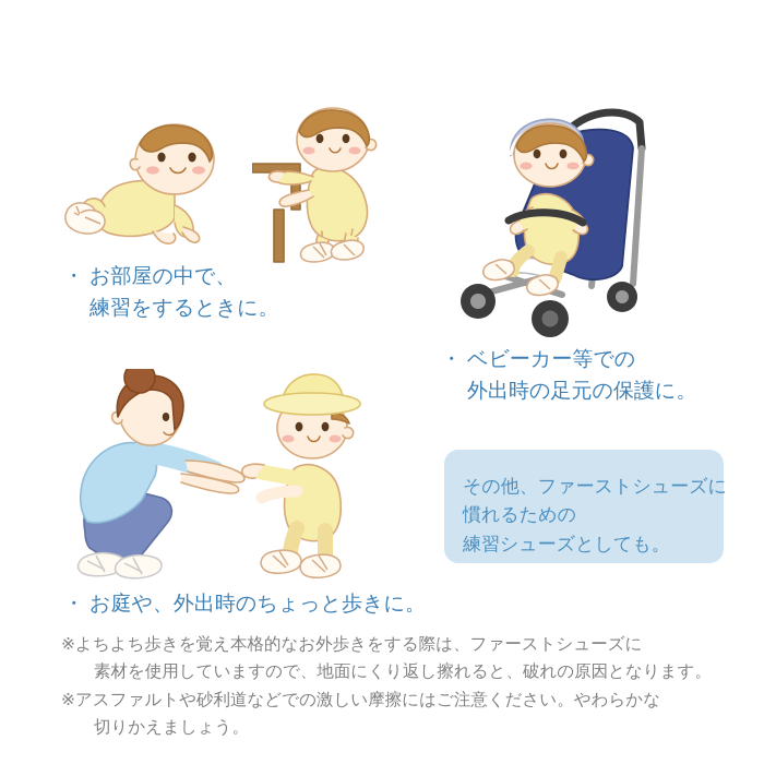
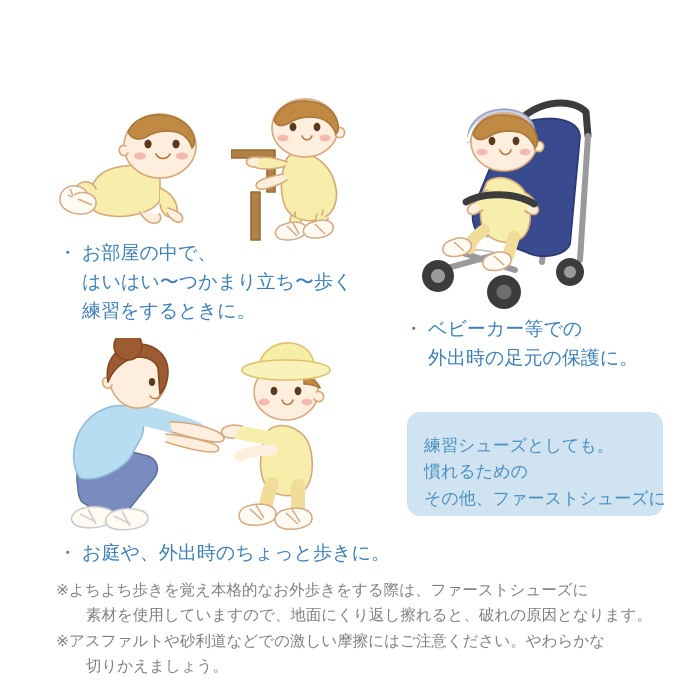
  ・
  お部屋の中で、
+ はいはい〜つかまり立ち〜歩く
  練習をするときに。
  ・
  ベビーカー等での
  外出時の足元の保護に。
  ・
  お庭や、外出時のちょっと歩きに。
- その他、ファーストシューズに
+ 練習シューズとしても。
  慣れるための
- 練習シューズとしても。
+ その他、ファーストシューズに
  ※
  よちよち歩きを覚え本格的なお外歩きをする際は、ファーストシューズに
  素材を使用していますので、地面にくり返し擦れると、破れの原因となります。
  ※
  アスファルトや砂利道などでの激しい摩擦にはご注意ください。やわらかな
  切りかえましょう。
